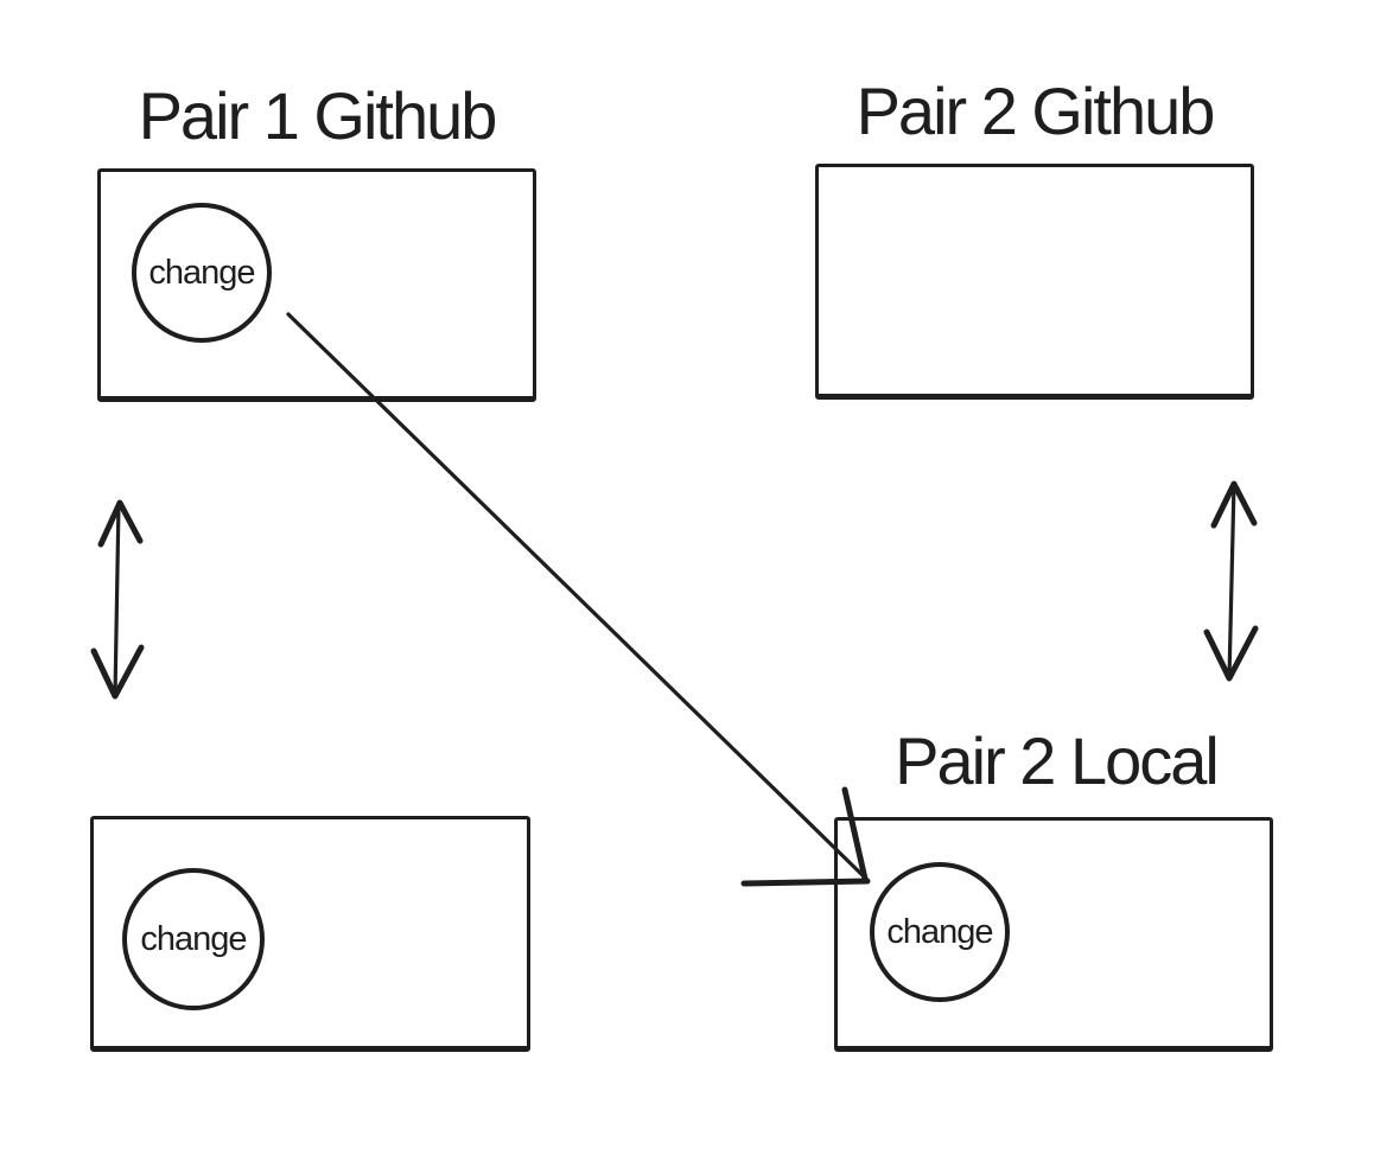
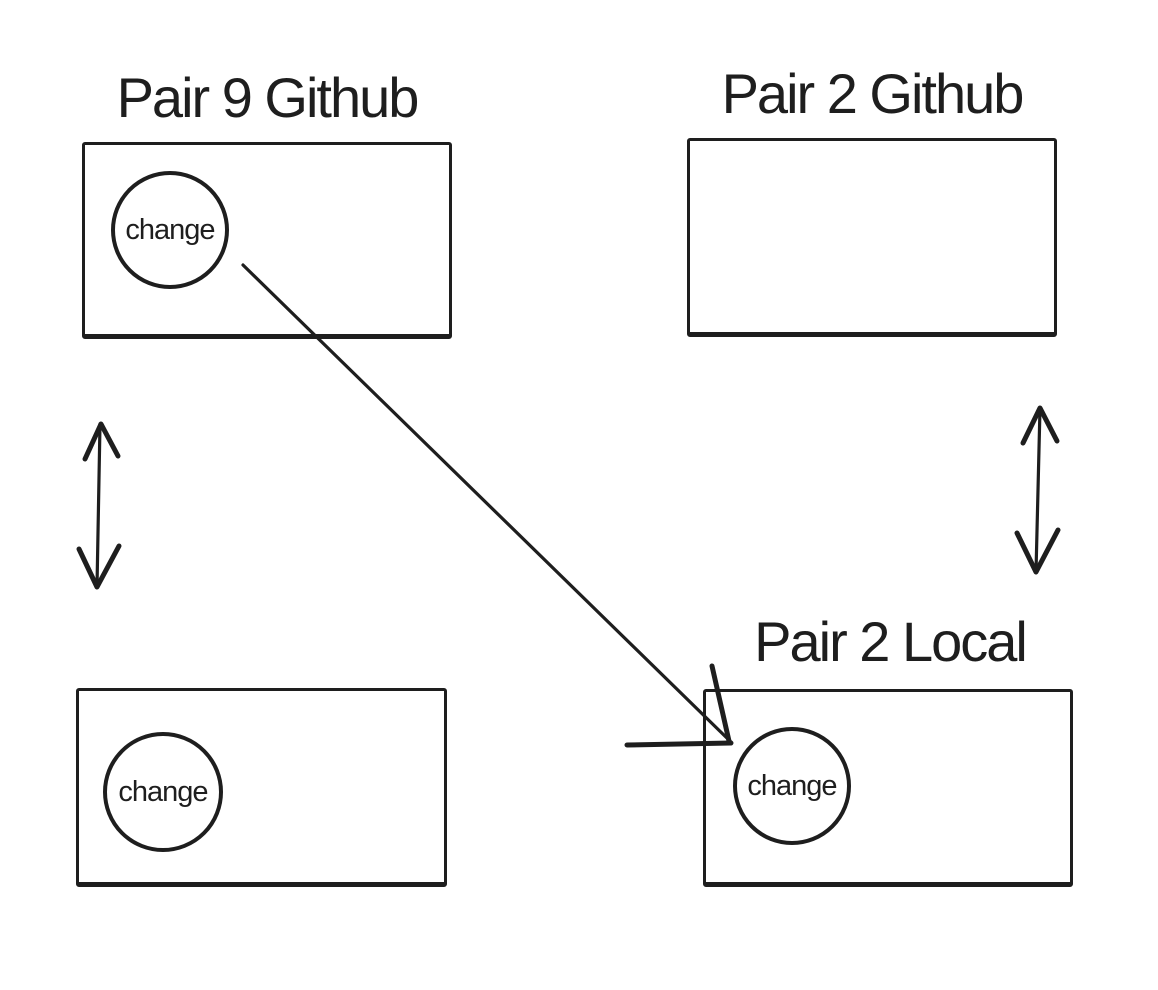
- Pair 1 Github
+ Pair 9 Github
  Pair 2 Github
  Pair 2 Local
  change
  change
  change
